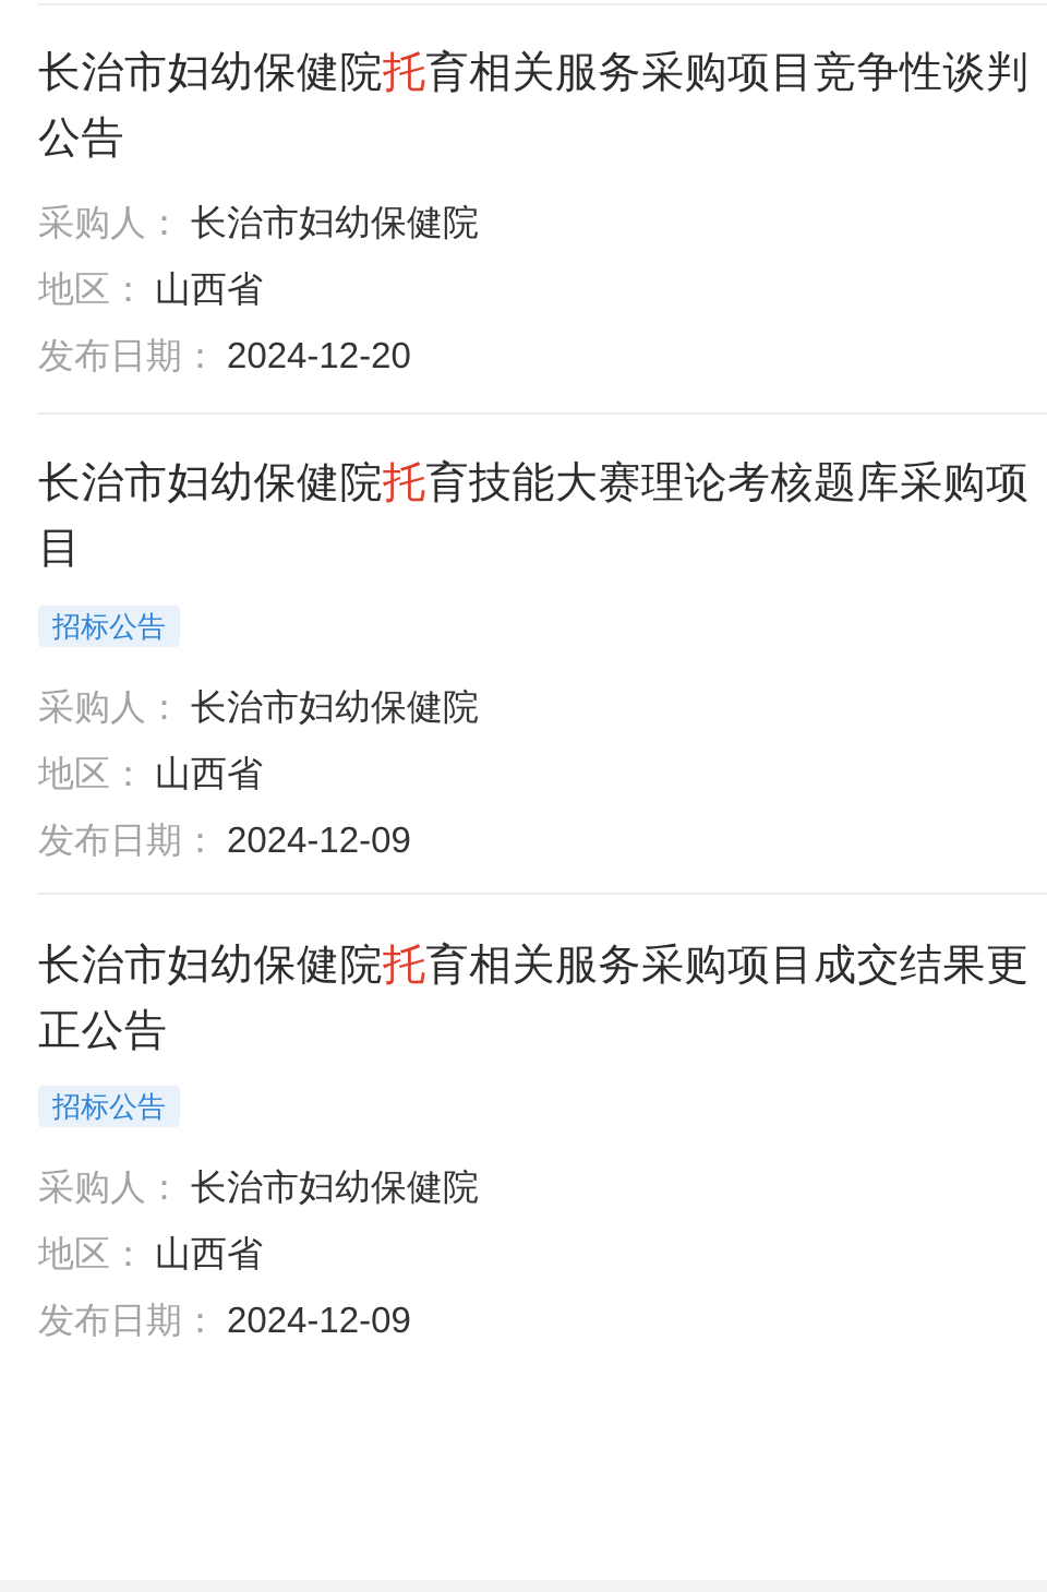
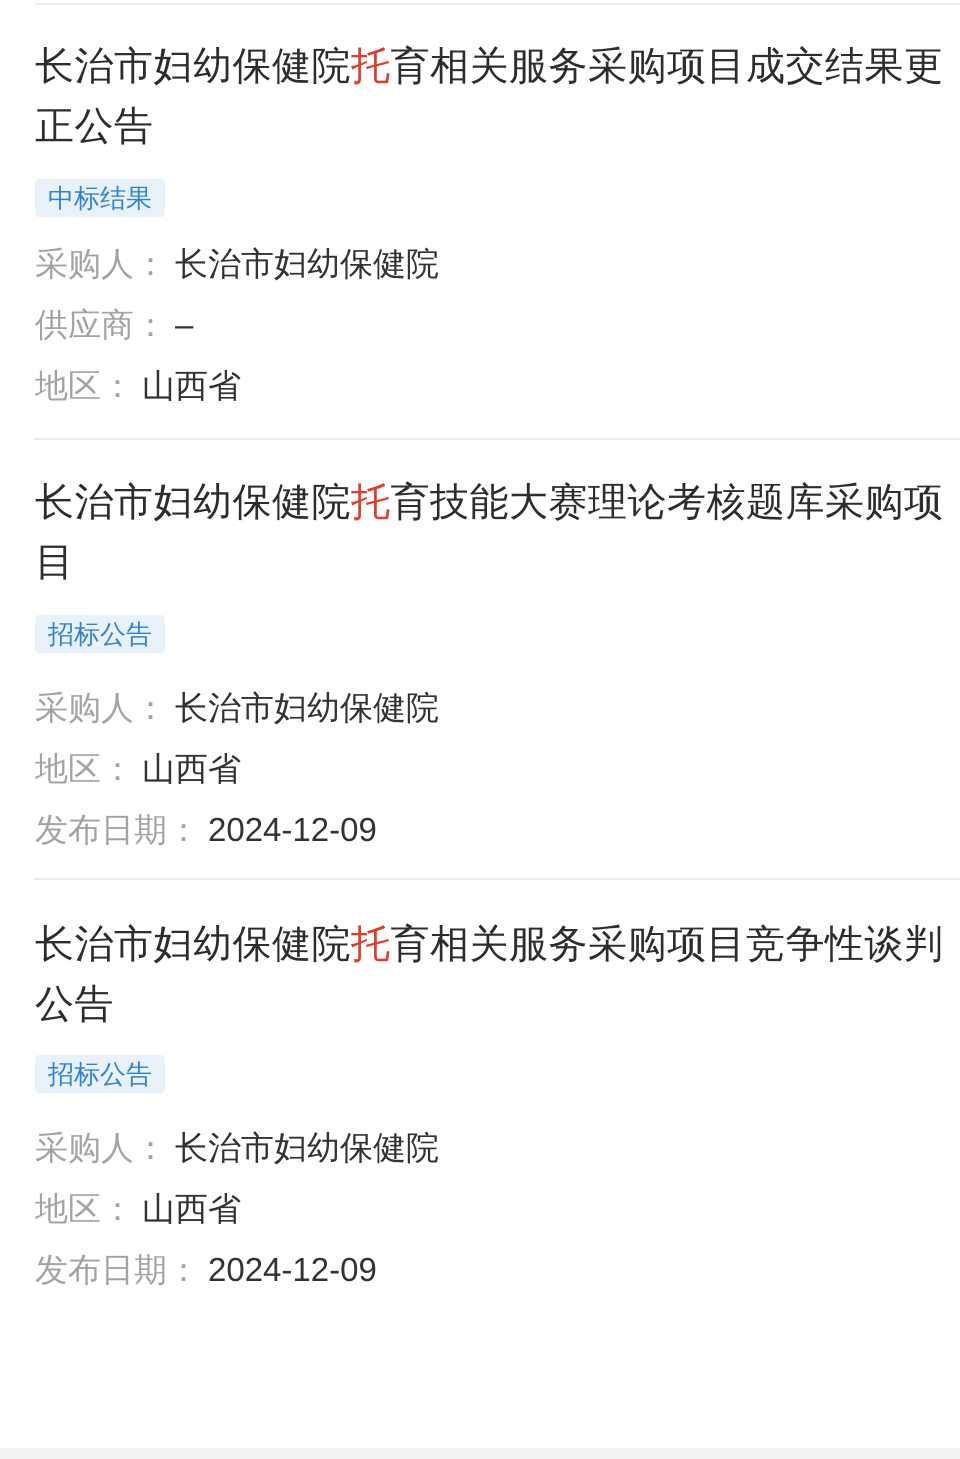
- 长治市妇幼保健院托育相关服务采购项目竞争性谈判公告
+ 长治市妇幼保健院托育相关服务采购项目成交结果更正公告
+ 中标结果
  采购人： 长治市妇幼保健院
+ 供应商： –
  地区： 山西省
- 发布日期： 2024-12-20
  长治市妇幼保健院托育技能大赛理论考核题库采购项目
  招标公告
  采购人： 长治市妇幼保健院
  地区： 山西省
  发布日期： 2024-12-09
- 长治市妇幼保健院托育相关服务采购项目成交结果更正公告
+ 长治市妇幼保健院托育相关服务采购项目竞争性谈判公告
  招标公告
  采购人： 长治市妇幼保健院
  地区： 山西省
  发布日期： 2024-12-09
